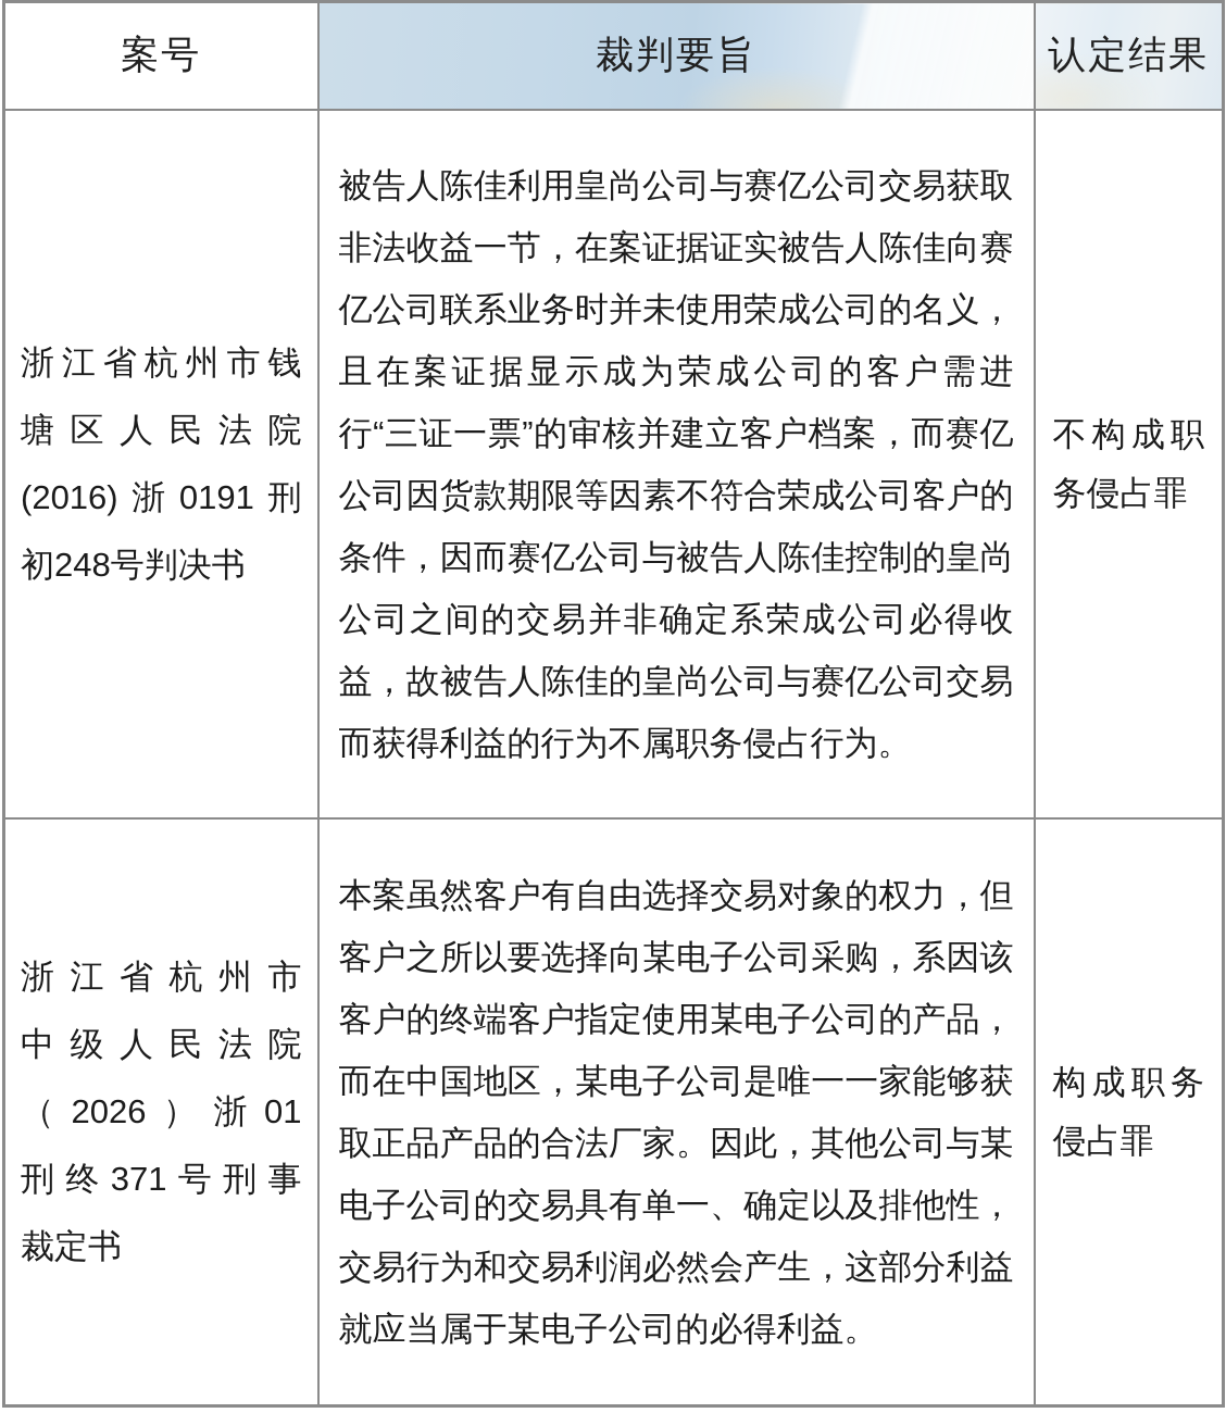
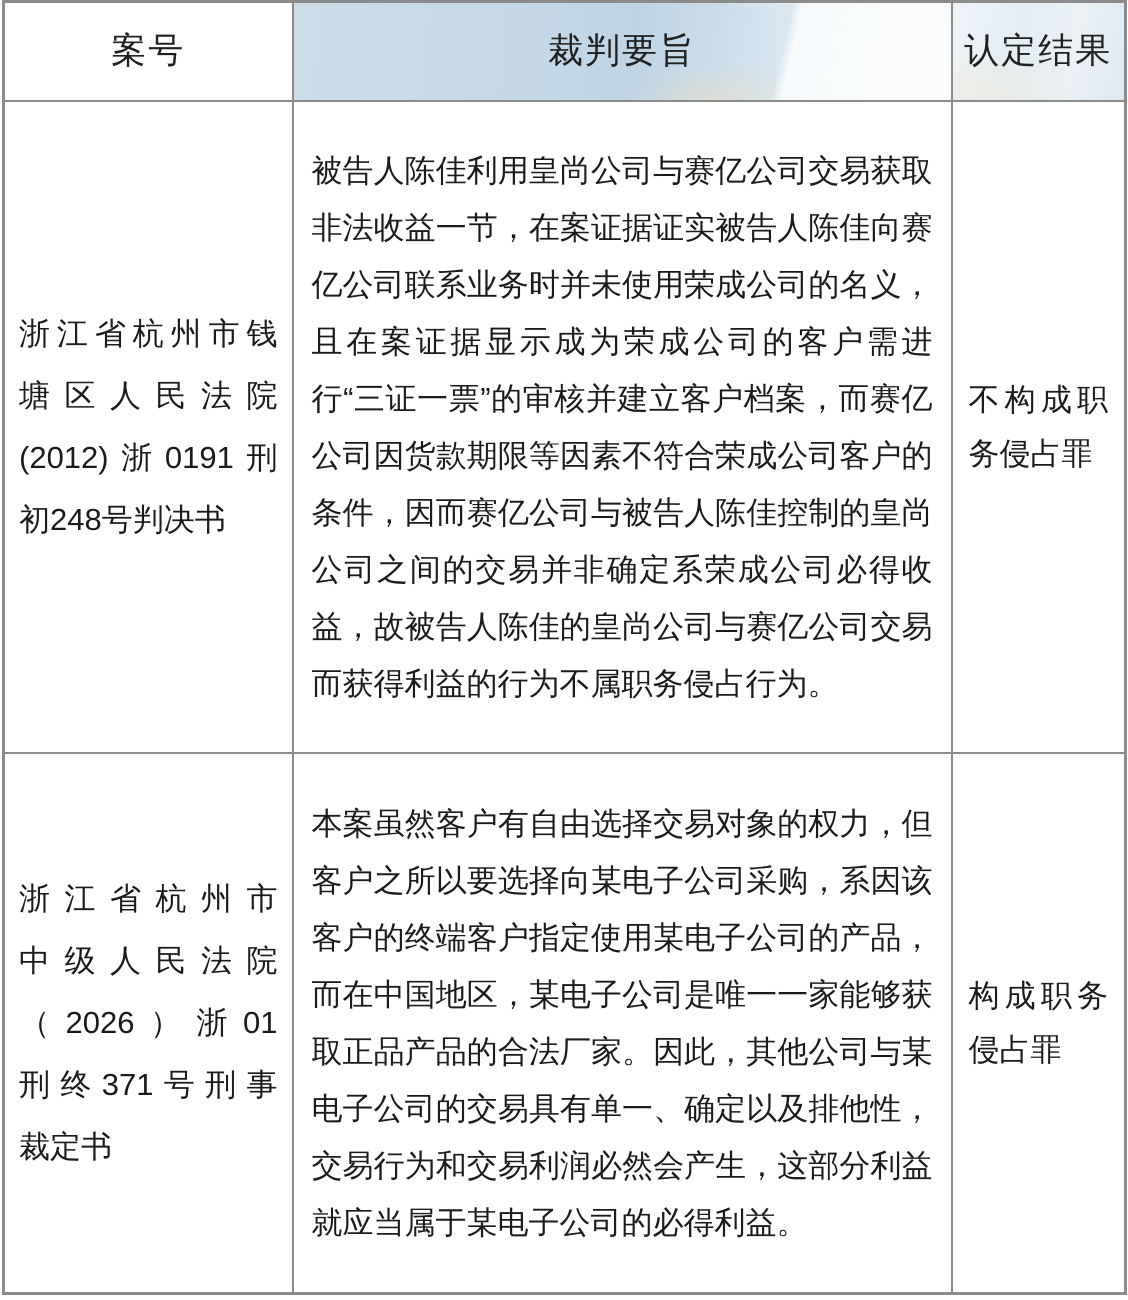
  案号	裁判要旨	认定结果
- 浙江省杭州市钱塘区人民法院(2016)浙0191刑初248号判决书	被告人陈佳利用皇尚公司与赛亿公司交易获取非法收益一节，在案证据证实被告人陈佳向赛亿公司联系业务时并未使用荣成公司的名义，且在案证据显示成为荣成公司的客户需进行“三证一票”的审核并建立客户档案，而赛亿公司因货款期限等因素不符合荣成公司客户的条件，因而赛亿公司与被告人陈佳控制的皇尚公司之间的交易并非确定系荣成公司必得收益，故被告人陈佳的皇尚公司与赛亿公司交易而获得利益的行为不属职务侵占行为。	不构成职务侵占罪
+ 浙江省杭州市钱塘区人民法院(2012)浙0191刑初248号判决书	被告人陈佳利用皇尚公司与赛亿公司交易获取非法收益一节，在案证据证实被告人陈佳向赛亿公司联系业务时并未使用荣成公司的名义，且在案证据显示成为荣成公司的客户需进行“三证一票”的审核并建立客户档案，而赛亿公司因货款期限等因素不符合荣成公司客户的条件，因而赛亿公司与被告人陈佳控制的皇尚公司之间的交易并非确定系荣成公司必得收益，故被告人陈佳的皇尚公司与赛亿公司交易而获得利益的行为不属职务侵占行为。	不构成职务侵占罪
  浙江省杭州市中级人民法院（2026）浙01刑终371号刑事裁定书	本案虽然客户有自由选择交易对象的权力，但客户之所以要选择向某电子公司采购，系因该客户的终端客户指定使用某电子公司的产品，而在中国地区，某电子公司是唯一一家能够获取正品产品的合法厂家。因此，其他公司与某电子公司的交易具有单一、确定以及排他性，交易行为和交易利润必然会产生，这部分利益就应当属于某电子公司的必得利益。	构成职务侵占罪
